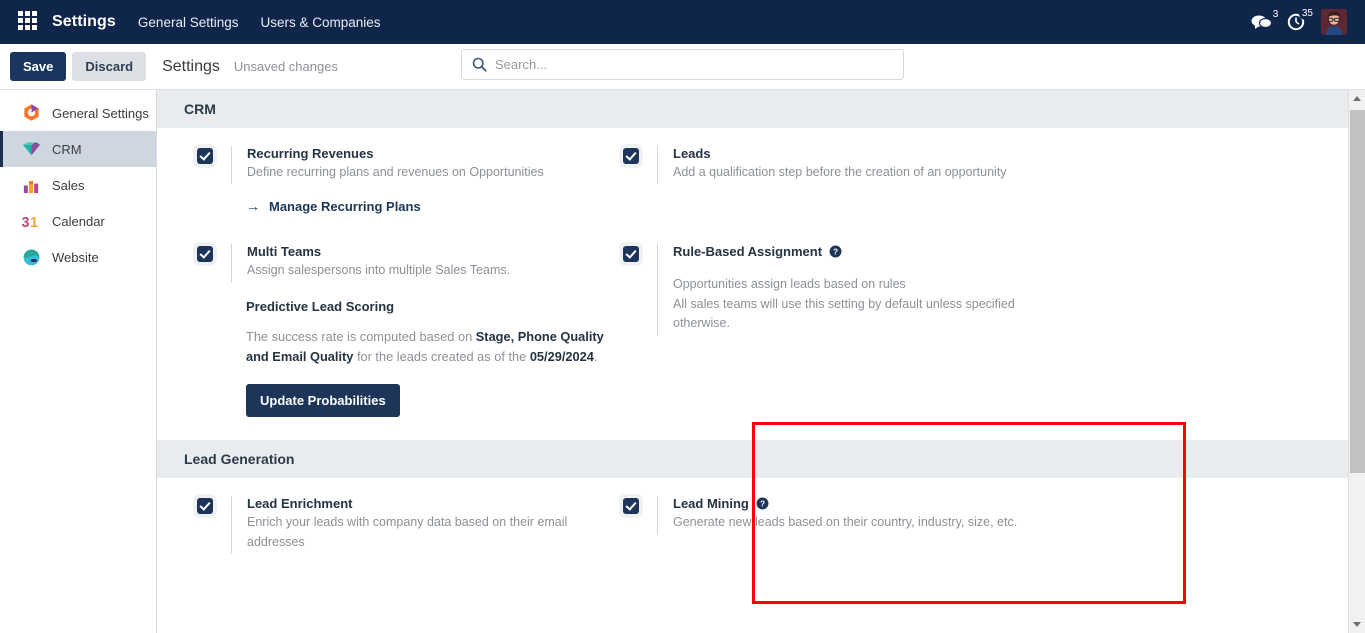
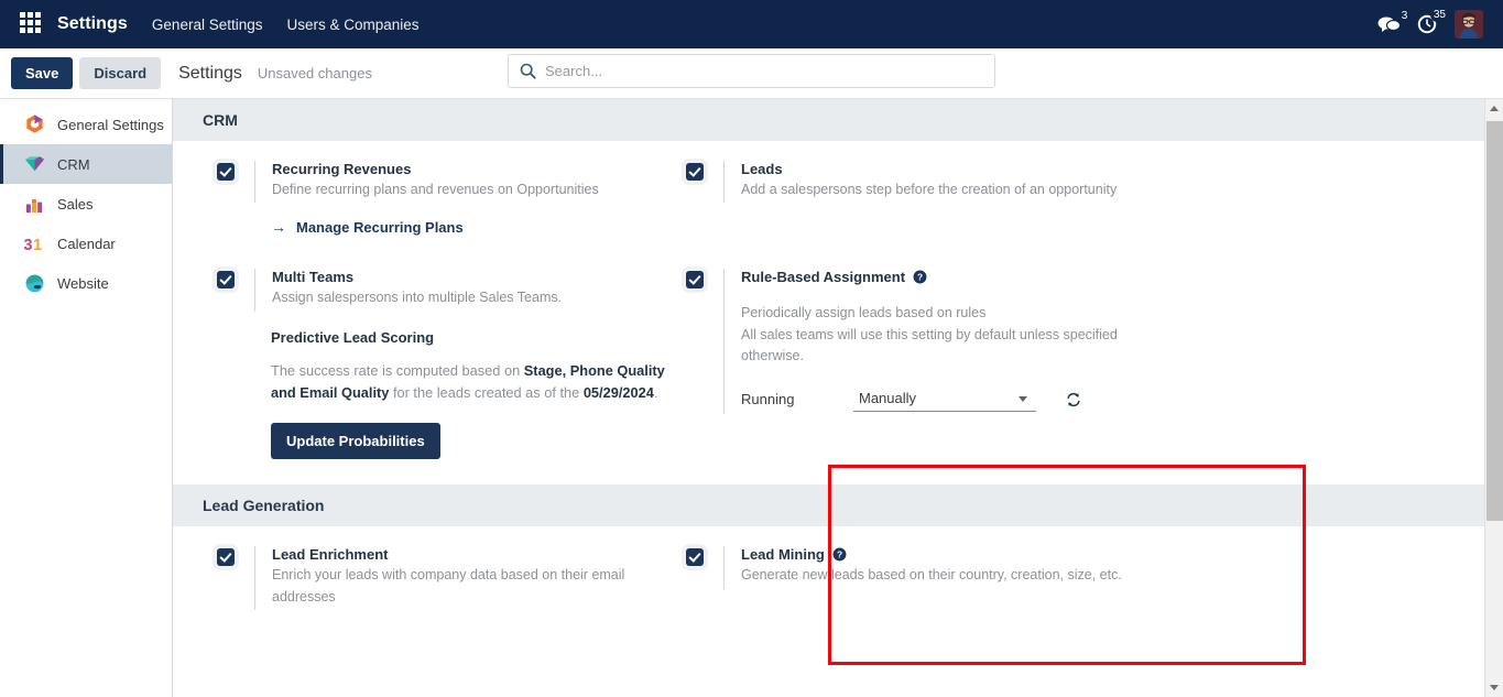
  Settings
  General Settings
  Users & Companies
  3
  35
  Save
  Discard
  Settings
  Unsaved changes
  Search...
  General Settings
  CRM
  Sales
  3
  1
  Calendar
  Website
  CRM
  Recurring Revenues
  Define recurring plans and revenues on Opportunities
  →
  Manage Recurring Plans
  Leads
- Add a qualification step before the creation of an opportunity
+ Add a salespersons step before the creation of an opportunity
  Multi Teams
  Assign salespersons into multiple Sales Teams.
  Predictive Lead Scoring
  The success rate is computed based on Stage, Phone Quality and Email Quality for the leads created as of the 05/29/2024.
  Update Probabilities
  Rule-Based Assignment
  ?
- Opportunities assign leads based on rules
+ Periodically assign leads based on rules
  All sales teams will use this setting by default unless specified otherwise.
+ Running
+ Manually
  Lead Generation
  Lead Enrichment
  Enrich your leads with company data based on their email addresses
  Lead Mining
  ?
- Generate new leads based on their country, industry, size, etc.
+ Generate new leads based on their country, creation, size, etc.
